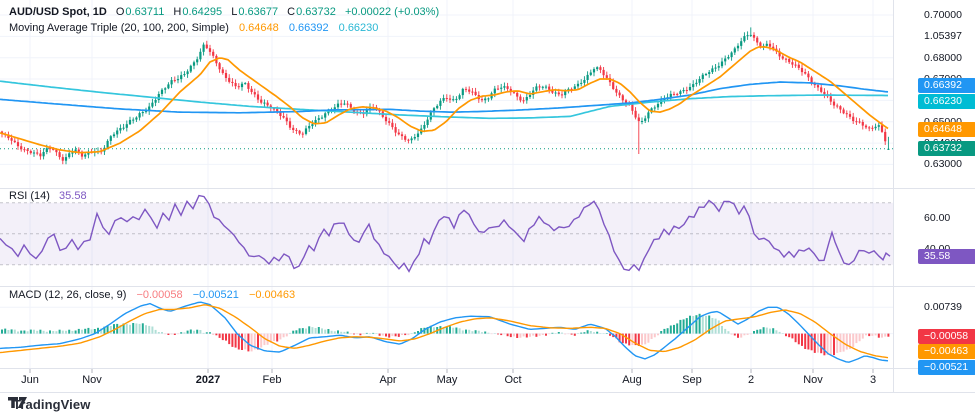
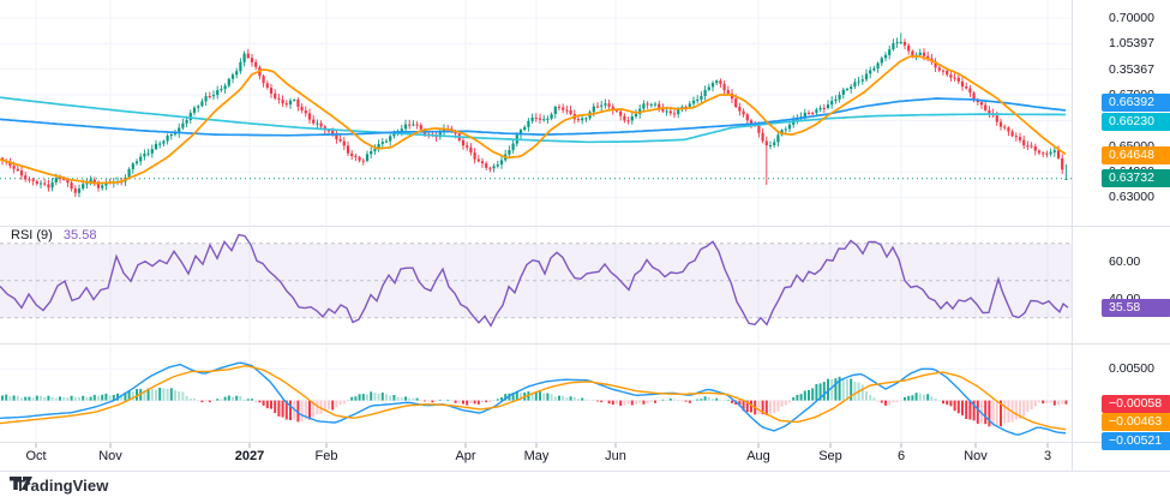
- AUD/USD Spot, 1D O0.63711 H0.64295 L0.63677 C0.63732 +0.00022 (+0.03%)
- Moving Average Triple (20, 100, 200, Simple) 0.64648 0.66392 0.66230
- RSI (14) 35.58
+ RSI (9) 35.58
- MACD (12, 26, close, 9) −0.00058 −0.00521 −0.00463
  0.70000
  1.05397
- 0.68000
+ 0.35367
  0.63000
  60.00
- 0.00739
+ 0.00500
  0.66392
  0.66230
  0.64648
  0.63732
  35.58
  −0.00058
  −0.00463
  −0.00521
- Jun
+ Oct
  Nov
  2027
  Feb
  Apr
  May
- Oct
+ Jun
  Aug
  Sep
- 2
+ 6
  Nov
  3
  TadingView
